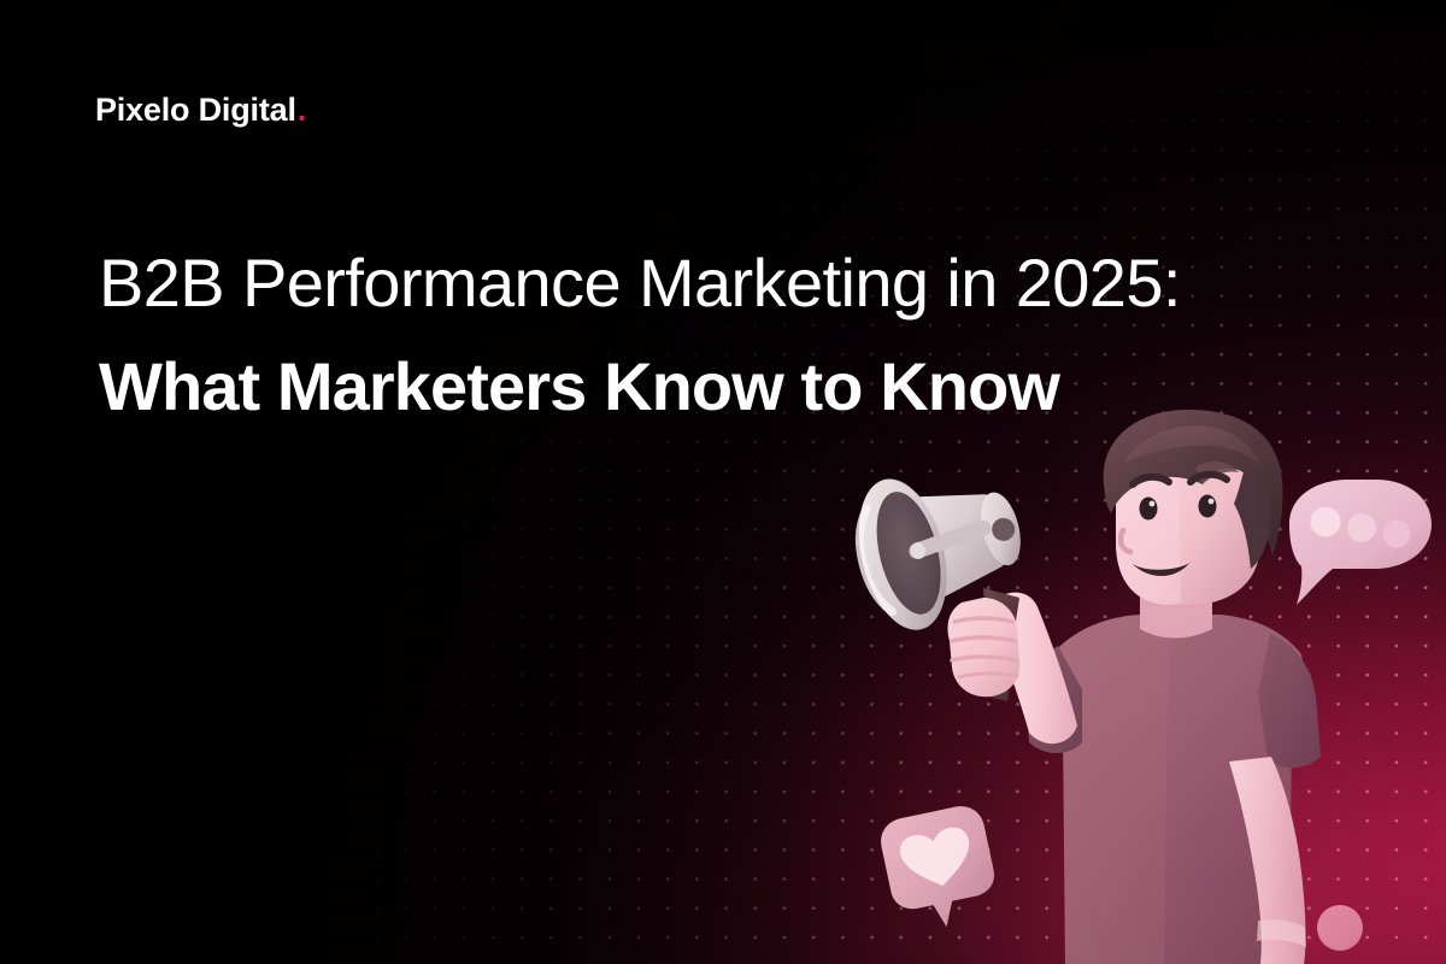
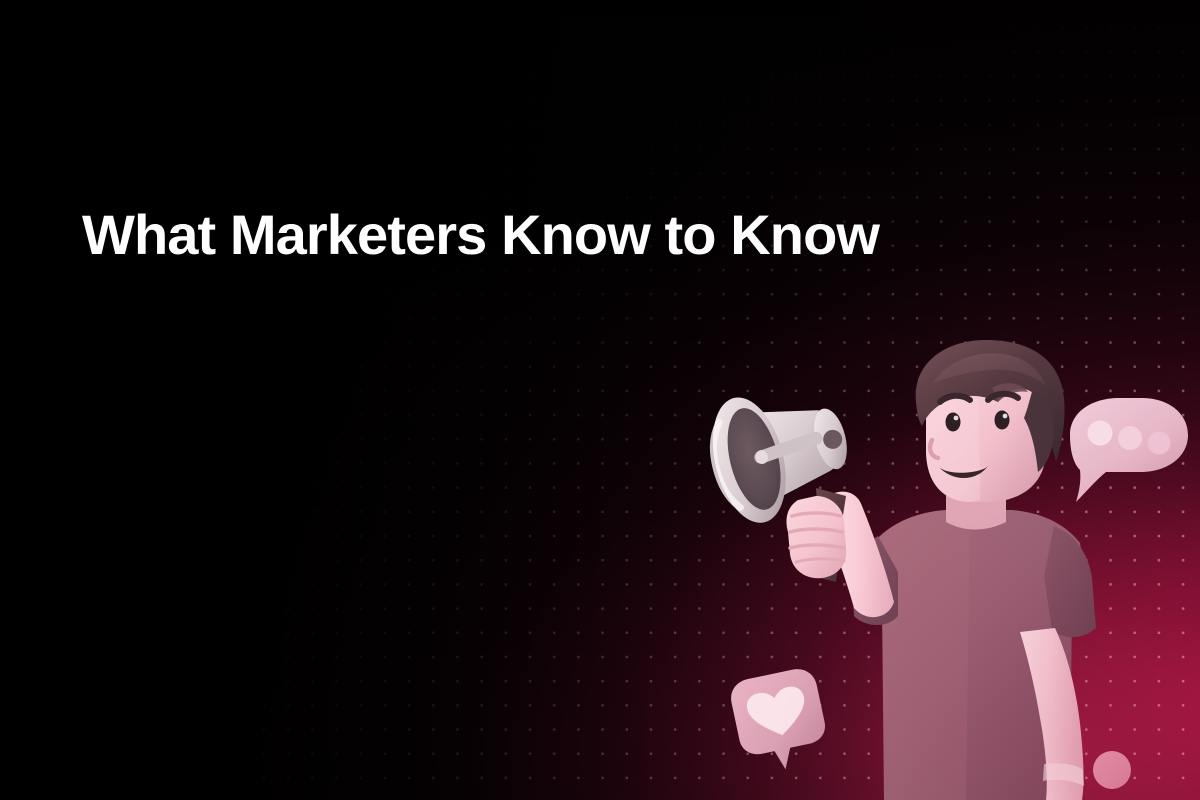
- Pixelo Digital
- .
- B2B Performance Marketing in 2025:
  What Marketers Know to Know
